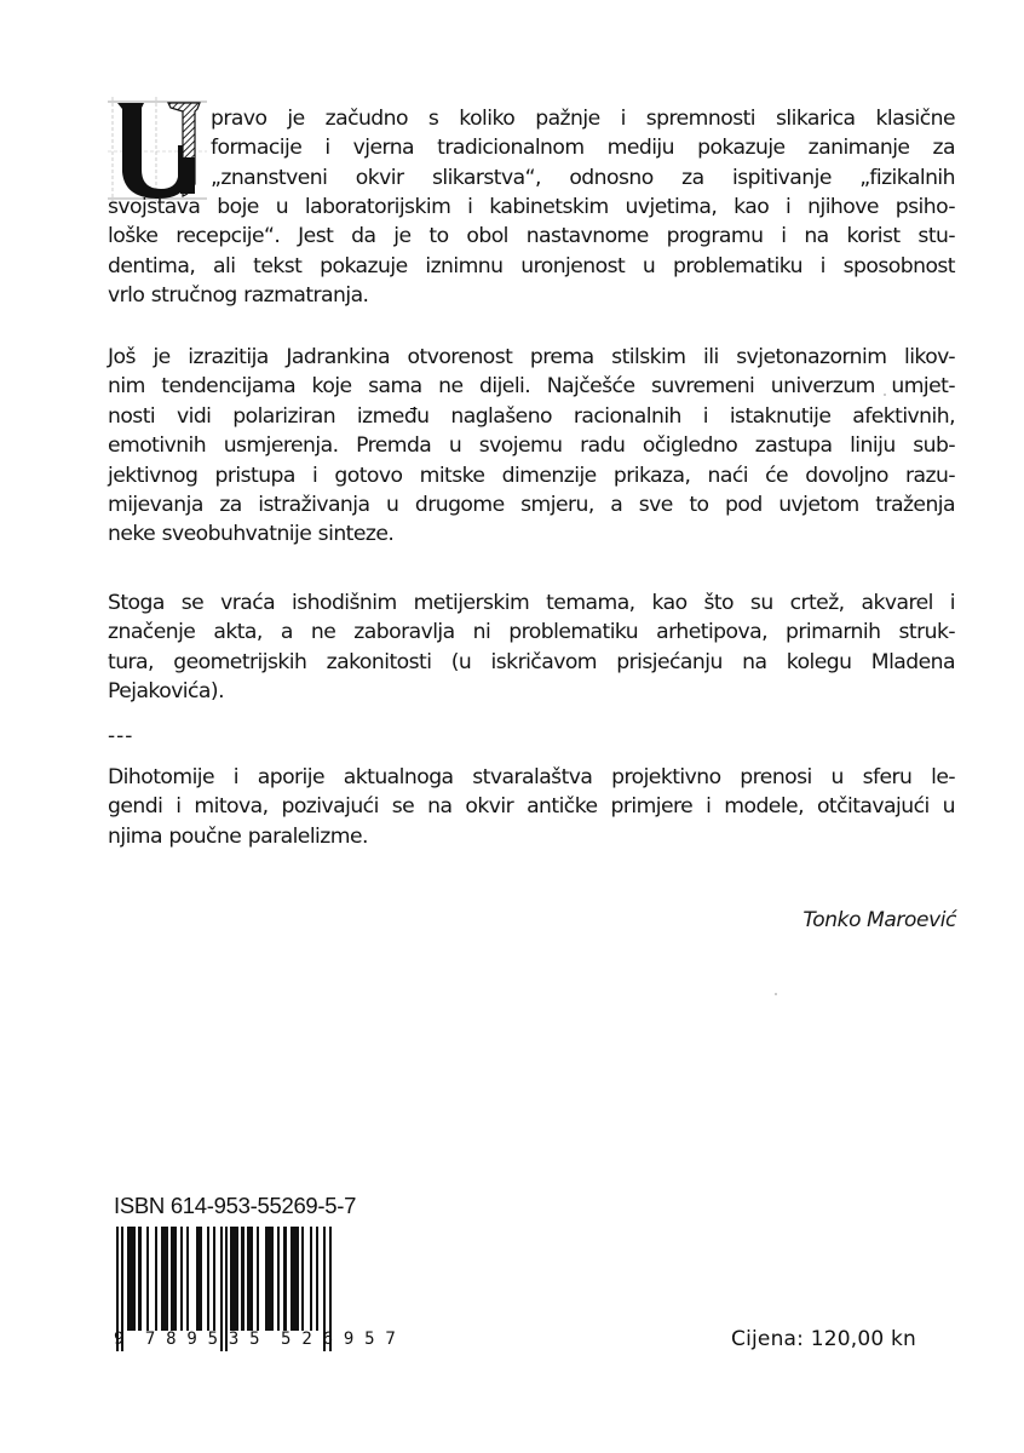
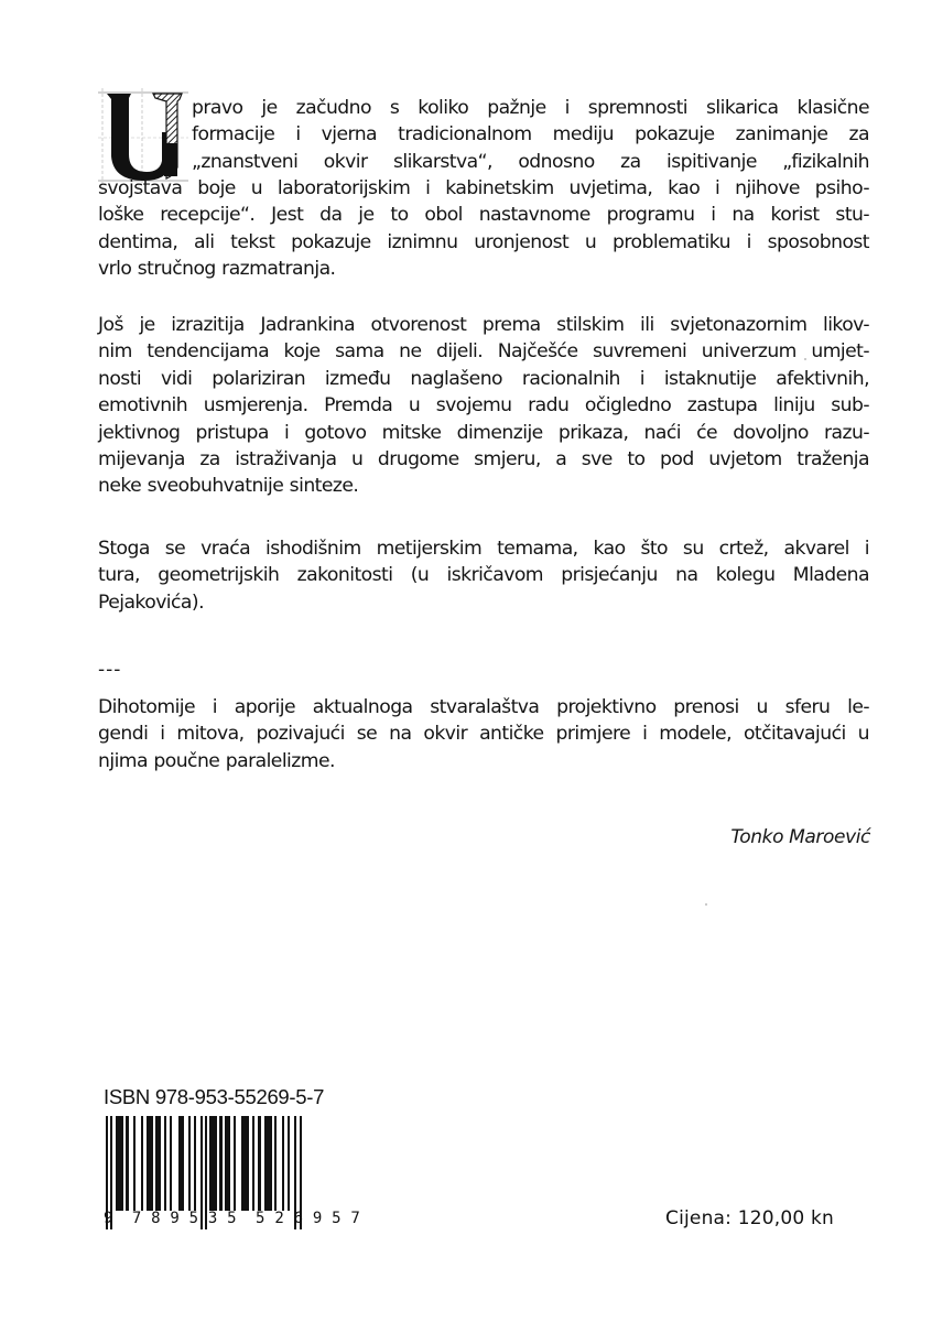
  pravo je začudno s koliko pažnje i spremnosti slikarica klasične
  formacije i vjerna tradicionalnom mediju pokazuje zanimanje za
  „znanstveni okvir slikarstva“, odnosno za ispitivanje „fizikalnih
  svojstava boje u laboratorijskim i kabinetskim uvjetima, kao i njihove psiho-
  loške recepcije“. Jest da je to obol nastavnome programu i na korist stu-
  dentima, ali tekst pokazuje iznimnu uronjenost u problematiku i sposobnost
  vrlo stručnog razmatranja.
  Još je izrazitija Jadrankina otvorenost prema stilskim ili svjetonazornim likov-
  nim tendencijama koje sama ne dijeli. Najčešće suvremeni univerzum umjet-
  nosti vidi polariziran između naglašeno racionalnih i istaknutije afektivnih,
  emotivnih usmjerenja. Premda u svojemu radu očigledno zastupa liniju sub-
  jektivnog pristupa i gotovo mitske dimenzije prikaza, naći će dovoljno razu-
  mijevanja za istraživanja u drugome smjeru, a sve to pod uvjetom traženja
  neke sveobuhvatnije sinteze.
  Stoga se vraća ishodišnim metijerskim temama, kao što su crtež, akvarel i
- značenje akta, a ne zaboravlja ni problematiku arhetipova, primarnih struk-
  tura, geometrijskih zakonitosti (u iskričavom prisjećanju na kolegu Mladena
  Pejakovića).
  ---
  Dihotomije i aporije aktualnoga stvaralaštva projektivno prenosi u sferu le-
  gendi i mitova, pozivajući se na okvir antičke primjere i modele, otčitavajući u
  njima poučne paralelizme.
  Tonko Maroević
- ISBN 614-953-55269-5-7
+ ISBN 978-953-55269-5-7
  9 7 8 9 5 3 5 5 2 6 9 5 7
  Cijena: 120,00 kn
